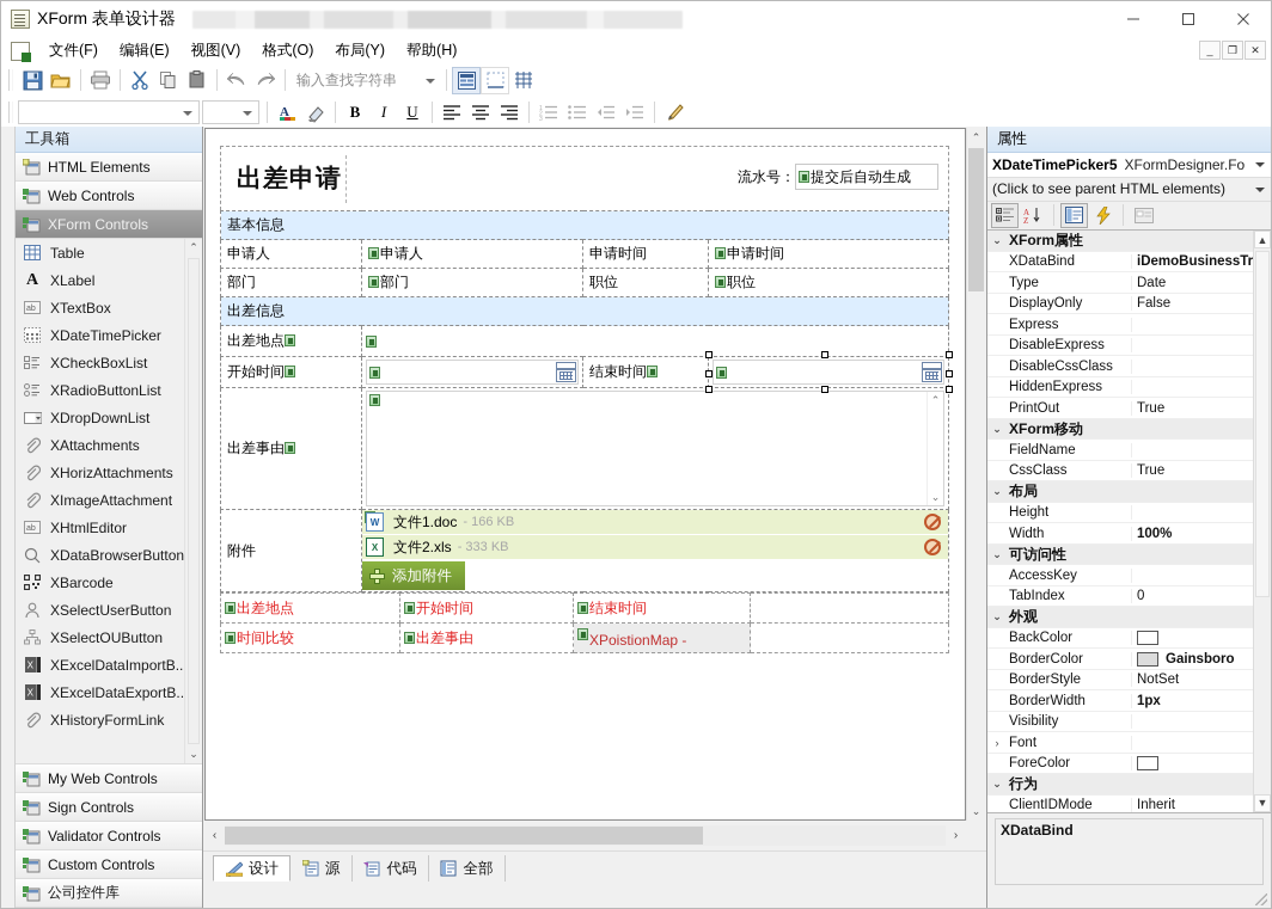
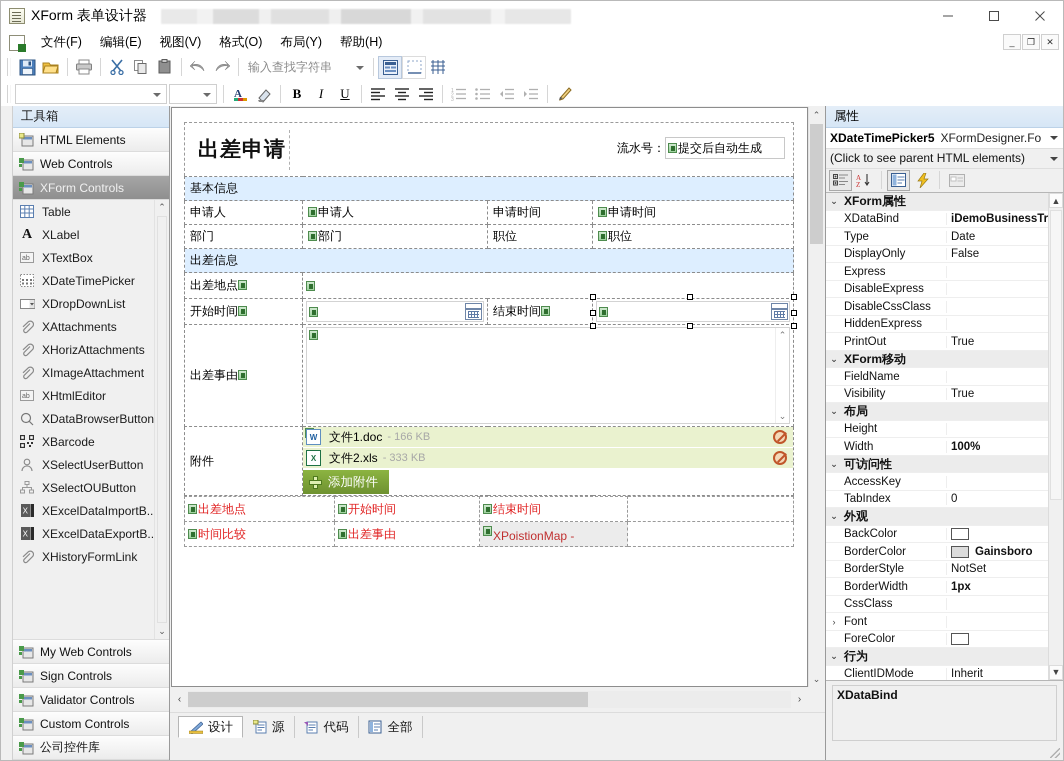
  XForm 表单设计器
  文件(F)
  编辑(E)
  视图(V)
  格式(O)
  布局(Y)
  帮助(H)
  _
  ❐
  ✕
  输入查找字符串
  A
  B
  I
  U
  工具箱
  HTML Elements
  Web Controls
  XForm Controls
  Table
  A
  XLabel
  XTextBox
  XDateTimePicker
- XCheckBoxList
- XRadioButtonList
  XDropDownList
  XAttachments
  XHorizAttachments
  XImageAttachment
  XHtmlEditor
  XDataBrowserButton
  XBarcode
  XSelectUserButton
  XSelectOUButton
  X
  XExcelDataImportB..
  X
  XExcelDataExportB..
  XHistoryFormLink
  ⌃
  ⌄
  My Web Controls
  Sign Controls
  Validator Controls
  Custom Controls
  公司控件库
  出差申请
  流水号：
  提交后自动生成
  基本信息
  申请人	申请人	申请时间	申请时间
  部门	部门	职位	职位
  出差信息
  出差地点
  开始时间		结束时间
  出差事由	⌃ ⌄
  附件	W 文件1.doc - 166 KB X 文件2.xls - 333 KB 添加附件
  出差地点	开始时间	结束时间
  时间比较	出差事由	XPoistionMap -
  ⌃
  ⌄
  ‹
  ›
  设计
  源
  代码
  全部
  属性
  XDateTimePicker5
  XFormDesigner.Fo
  (Click to see parent HTML elements)
  A
  Z
  ⌄
  XForm属性
  XDataBind
  iDemoBusinessTr
  Type
  Date
  DisplayOnly
  False
  Express
  DisableExpress
  DisableCssClass
  HiddenExpress
  PrintOut
  True
  ⌄
  XForm移动
  FieldName
- CssClass
+ Visibility
  True
  ⌄
  布局
  Height
  Width
  100%
  ⌄
  可访问性
  AccessKey
  TabIndex
  0
  ⌄
  外观
  BackColor
  BorderColor
  Gainsboro
  BorderStyle
  NotSet
  BorderWidth
  1px
- Visibility
+ CssClass
  ›
  Font
  ForeColor
  ⌄
  行为
  ClientIDMode
  Inherit
  ▲
  ▼
  XDataBind
